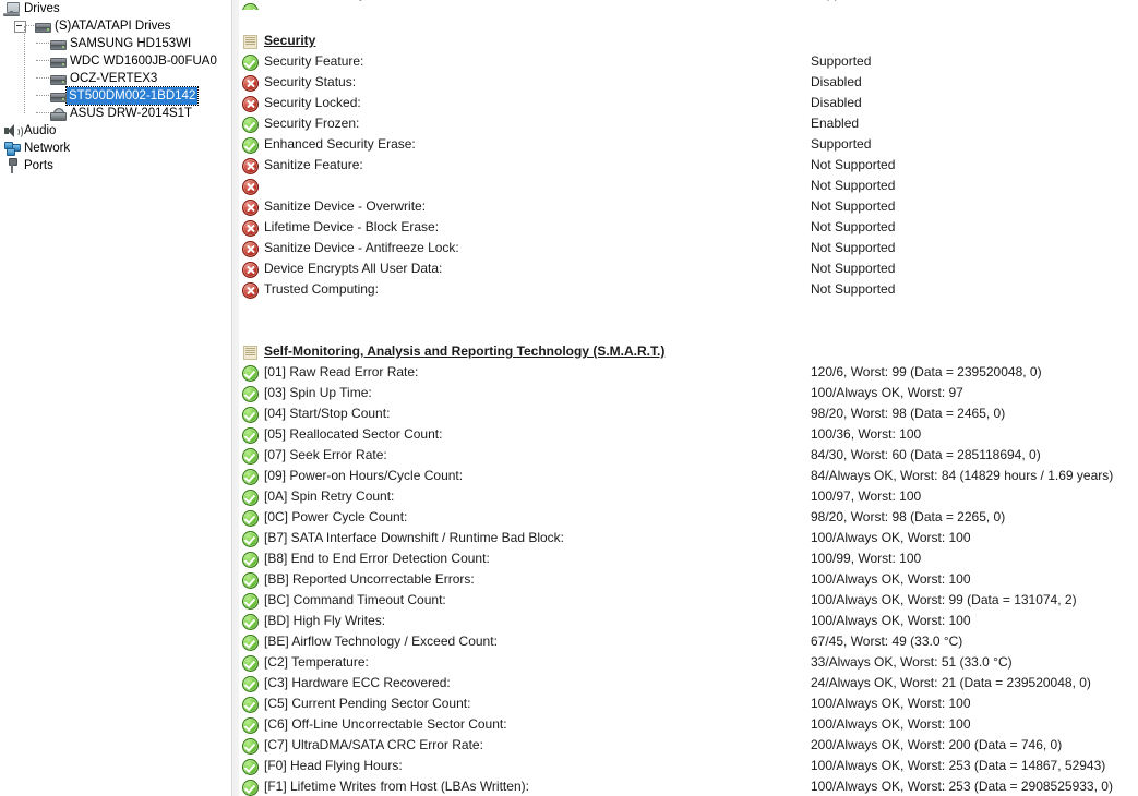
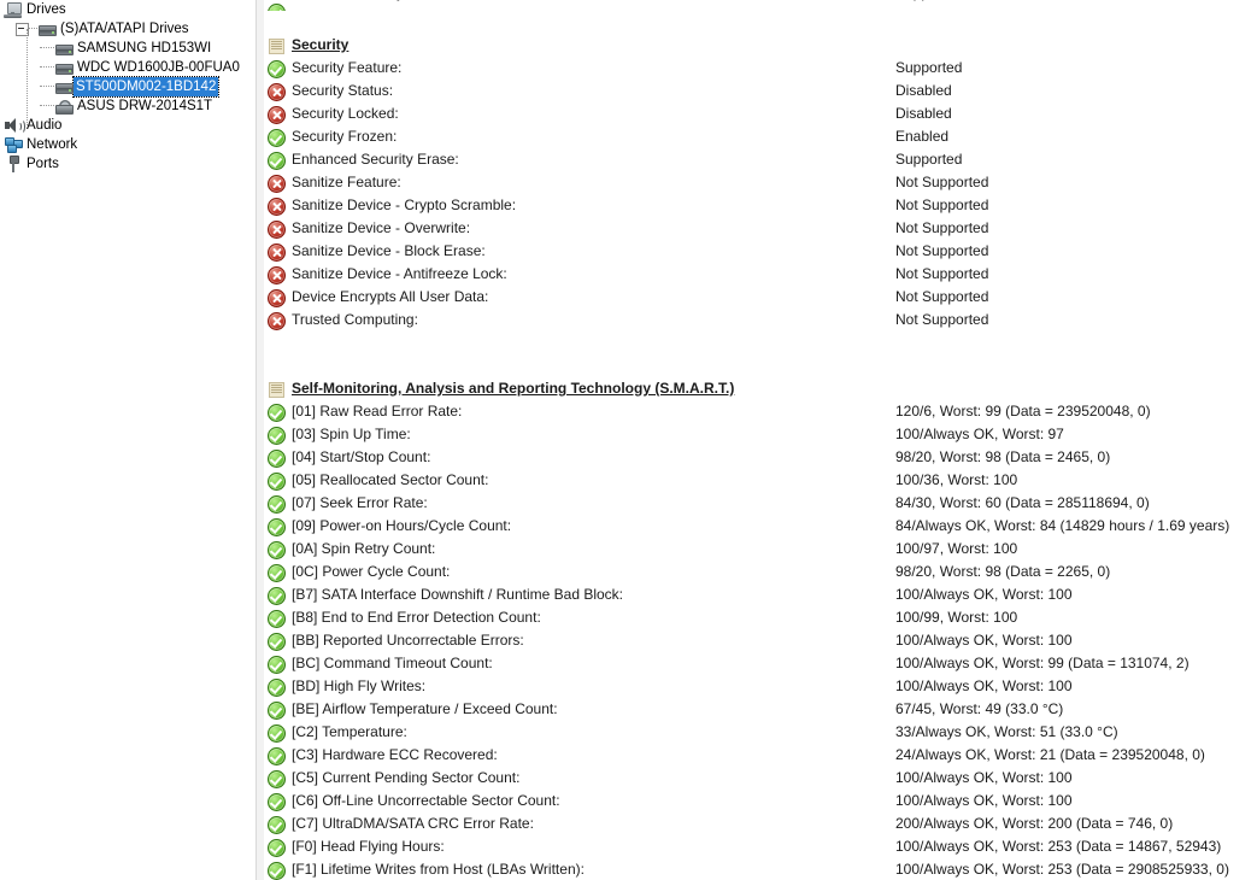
  Drives
  (S)ATA/ATAPI Drives
  SAMSUNG HD153WI
  WDC WD1600JB-00FUA0
- OCZ-VERTEX3
  ST500DM002-1BD142
  ASUS DRW-2014S1T
  Audio
  Network
  Ports
  Security
  Security Feature:
  Supported
  Security Status:
  Disabled
  Security Locked:
  Disabled
  Security Frozen:
  Enabled
  Enhanced Security Erase:
  Supported
  Sanitize Feature:
  Not Supported
+ Sanitize Device - Crypto Scramble:
  Not Supported
  Sanitize Device - Overwrite:
  Not Supported
- Lifetime Device - Block Erase:
+ Sanitize Device - Block Erase:
  Not Supported
  Sanitize Device - Antifreeze Lock:
  Not Supported
  Device Encrypts All User Data:
  Not Supported
  Trusted Computing:
  Not Supported
  Self-Monitoring, Analysis and Reporting Technology (S.M.A.R.T.)
  [01] Raw Read Error Rate:
  120/6, Worst: 99 (Data = 239520048, 0)
  [03] Spin Up Time:
  100/Always OK, Worst: 97
  [04] Start/Stop Count:
  98/20, Worst: 98 (Data = 2465, 0)
  [05] Reallocated Sector Count:
  100/36, Worst: 100
  [07] Seek Error Rate:
  84/30, Worst: 60 (Data = 285118694, 0)
  [09] Power-on Hours/Cycle Count:
  84/Always OK, Worst: 84 (14829 hours / 1.69 years)
  [0A] Spin Retry Count:
  100/97, Worst: 100
  [0C] Power Cycle Count:
  98/20, Worst: 98 (Data = 2265, 0)
  [B7] SATA Interface Downshift / Runtime Bad Block:
  100/Always OK, Worst: 100
  [B8] End to End Error Detection Count:
  100/99, Worst: 100
  [BB] Reported Uncorrectable Errors:
  100/Always OK, Worst: 100
  [BC] Command Timeout Count:
  100/Always OK, Worst: 99 (Data = 131074, 2)
  [BD] High Fly Writes:
  100/Always OK, Worst: 100
- [BE] Airflow Technology / Exceed Count:
+ [BE] Airflow Temperature / Exceed Count:
  67/45, Worst: 49 (33.0 °C)
  [C2] Temperature:
  33/Always OK, Worst: 51 (33.0 °C)
  [C3] Hardware ECC Recovered:
  24/Always OK, Worst: 21 (Data = 239520048, 0)
  [C5] Current Pending Sector Count:
  100/Always OK, Worst: 100
  [C6] Off-Line Uncorrectable Sector Count:
  100/Always OK, Worst: 100
  [C7] UltraDMA/SATA CRC Error Rate:
  200/Always OK, Worst: 200 (Data = 746, 0)
  [F0] Head Flying Hours:
  100/Always OK, Worst: 253 (Data = 14867, 52943)
  [F1] Lifetime Writes from Host (LBAs Written):
  100/Always OK, Worst: 253 (Data = 2908525933, 0)
